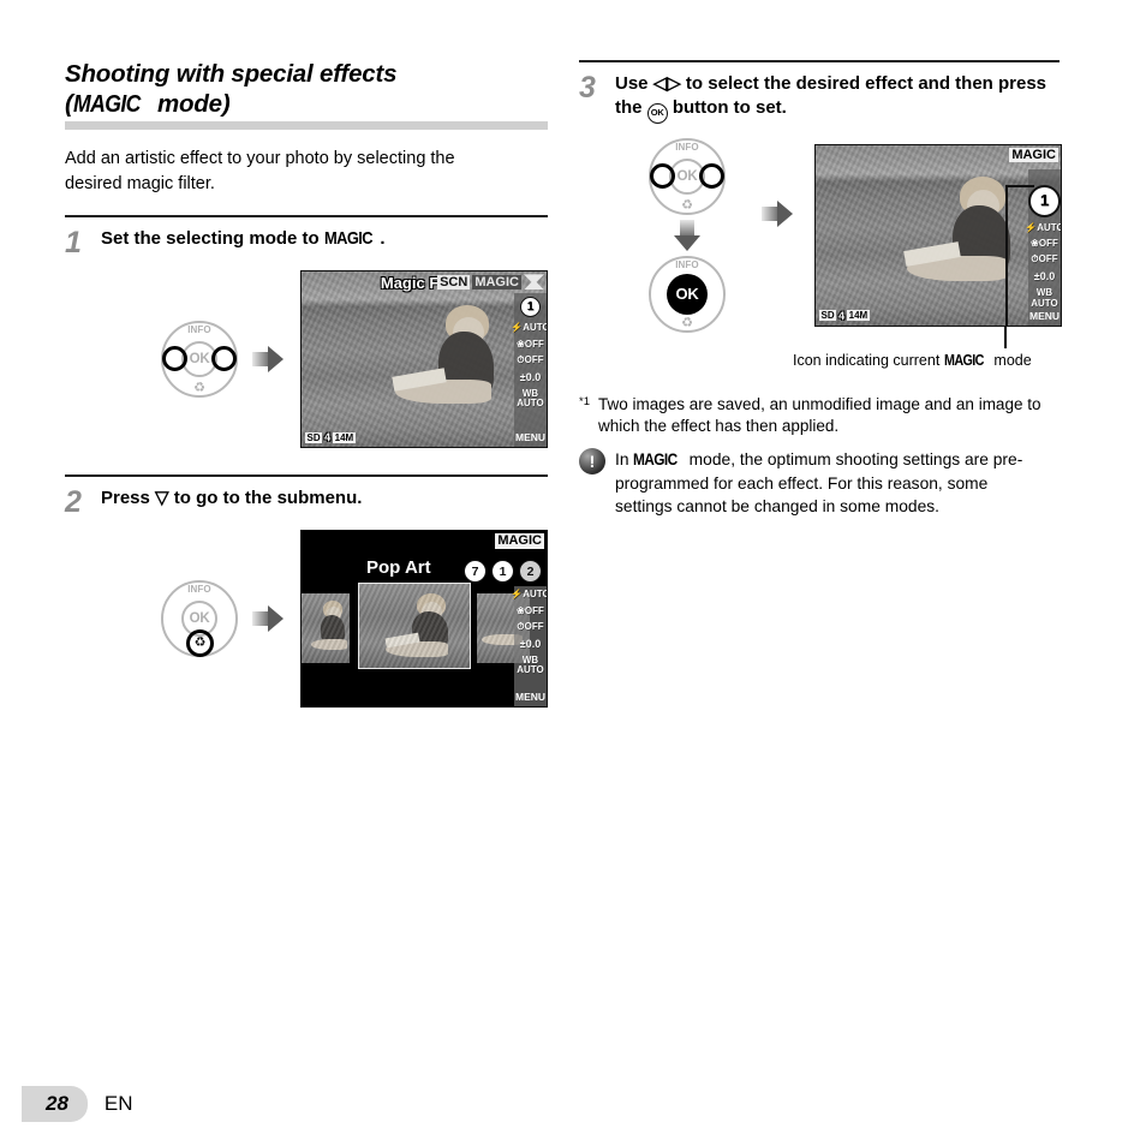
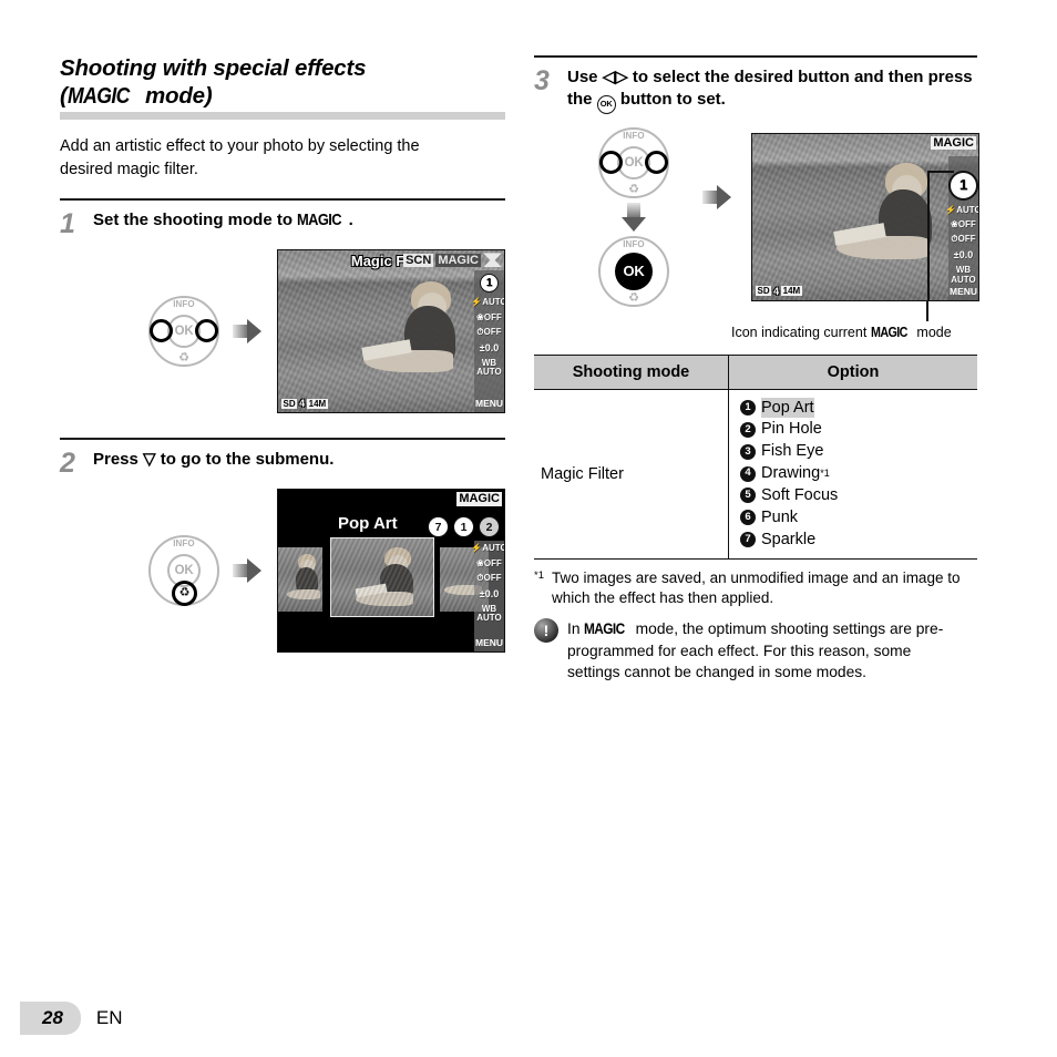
  Shooting with special effects
  (MAGIC mode)
  Add an artistic effect to your photo by selecting the desired magic filter.
  1
- Set the selecting mode to MAGIC .
+ Set the shooting mode to MAGIC .
  INFO
  OK
  ♻
  SCN
  MAGIC
  1
  ⚡AUTO
  ❀OFF
  ⏱OFF
  ±0.0
  WB
  AUTO
  MENU
  SD
  4
  14M
  2
  Press ▽ to go to the submenu.
  INFO
  OK
  ♻
  Pop Art
  MAGIC
  7
  1
  2
  ⚡AUTO
  ❀OFF
  ⏱OFF
  ±0.0
  WB
  AUTO
  MENU
  3
- Use ◁▷ to select the desired effect and then press the OK button to set.
+ Use ◁▷ to select the desired button and then press the OK button to set.
  INFO
  OK
  ♻
  INFO
  ♻
  OK
  MAGIC
  1
  ⚡AUTO
  ❀OFF
  ⏱OFF
  ±0.0
  WB
  AUTO
  MENU
  SD
  4
  14M
  Icon indicating current MAGIC mode
+ Shooting mode	Option
+ Magic Filter	1 Pop Art 2 Pin Hole 3 Fish Eye 4 Drawing*1 5 Soft Focus 6 Punk 7 Sparkle
  *1
  Two images are saved, an unmodified image and an image to which the effect has then applied.
  !
  In MAGIC mode, the optimum shooting settings are pre-programmed for each effect. For this reason, some settings cannot be changed in some modes.
  28
  EN
